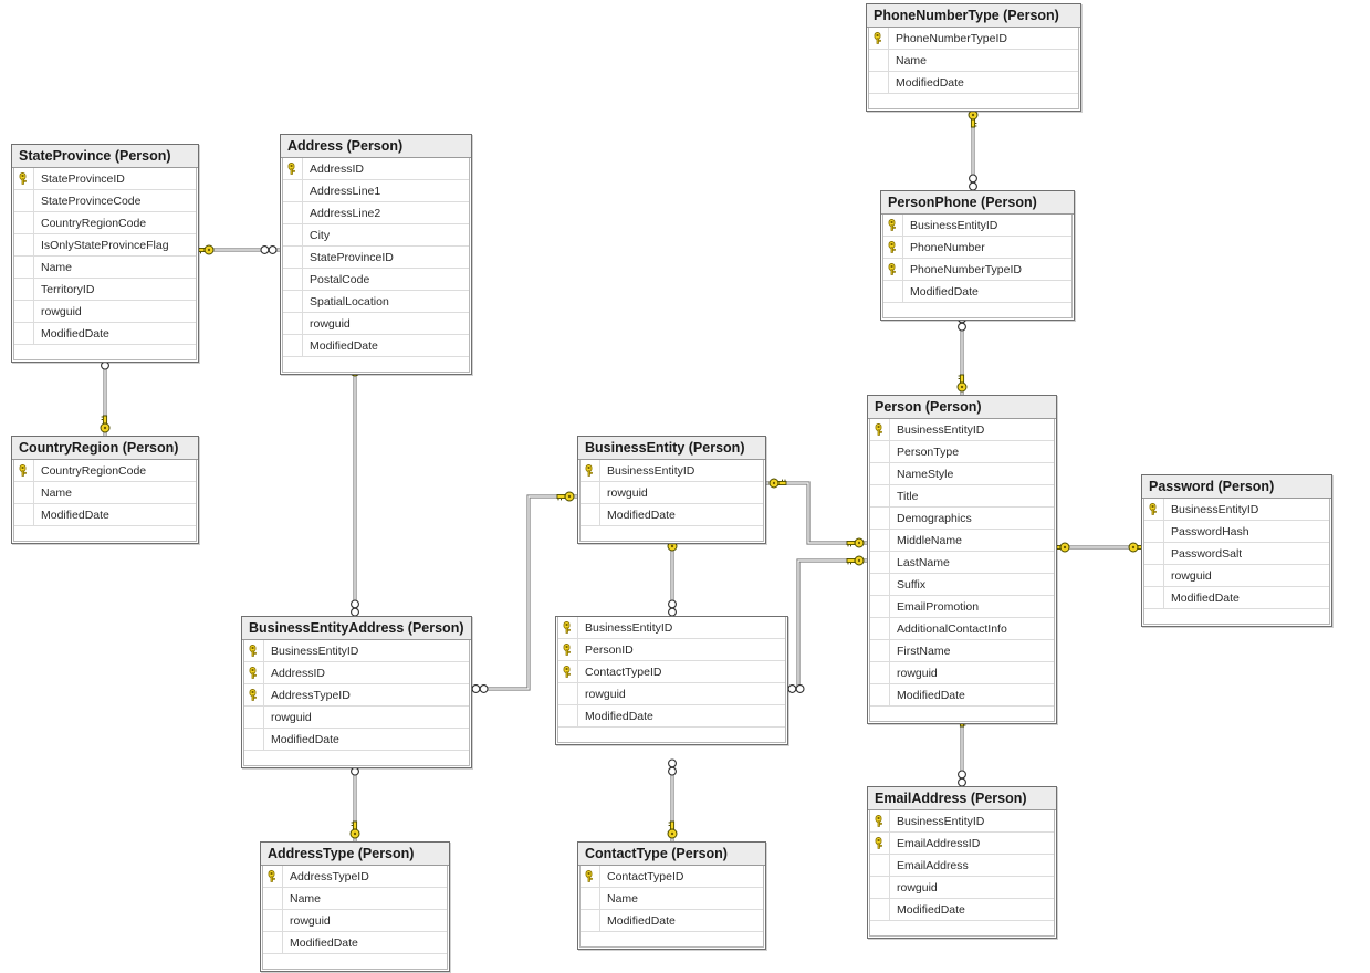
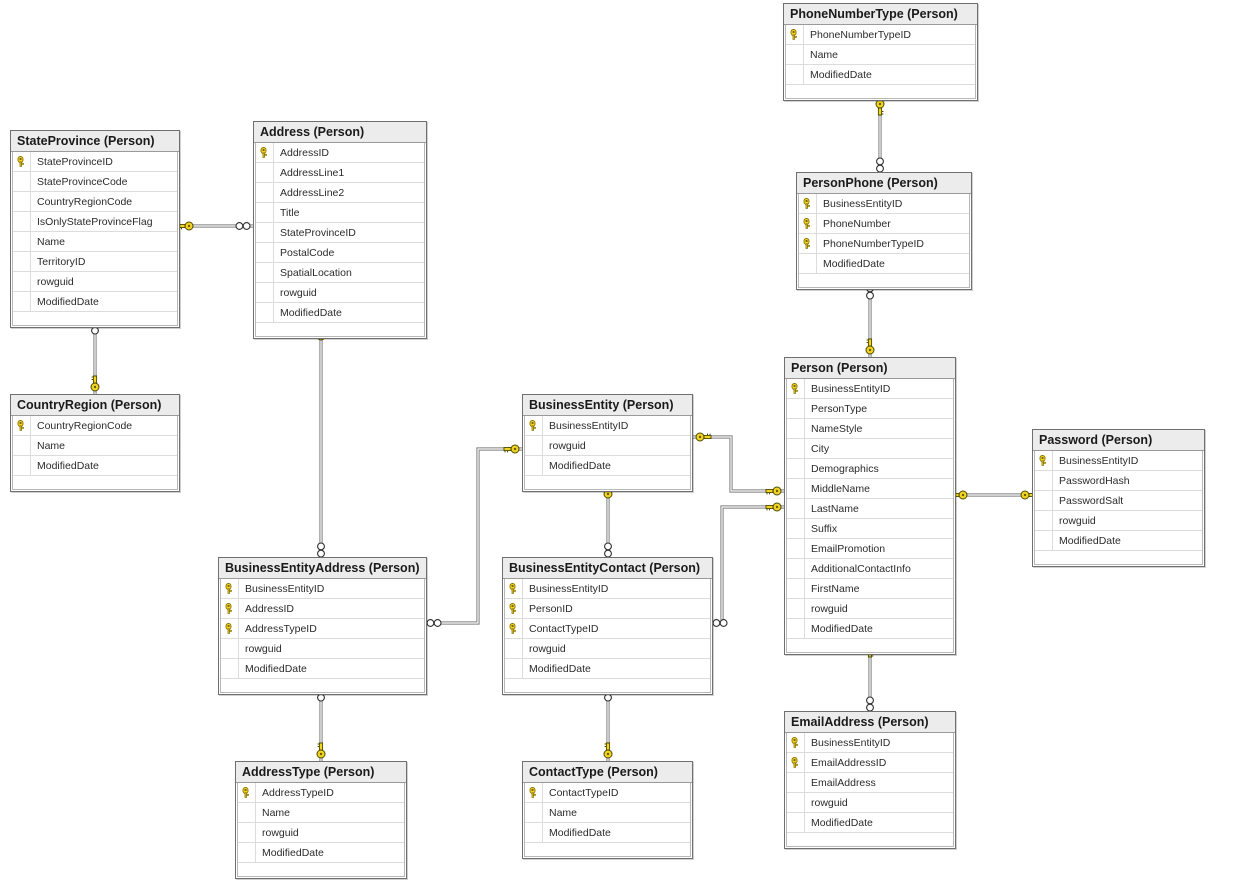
  StateProvince (Person)
  StateProvinceID
  StateProvinceCode
  CountryRegionCode
  IsOnlyStateProvinceFlag
  Name
  TerritoryID
  rowguid
  ModifiedDate
  Address (Person)
  AddressID
  AddressLine1
  AddressLine2
- City
+ Title
  StateProvinceID
  PostalCode
  SpatialLocation
  rowguid
  ModifiedDate
  PhoneNumberType (Person)
  PhoneNumberTypeID
  Name
  ModifiedDate
  PersonPhone (Person)
  BusinessEntityID
  PhoneNumber
  PhoneNumberTypeID
  ModifiedDate
  CountryRegion (Person)
  CountryRegionCode
  Name
  ModifiedDate
  BusinessEntity (Person)
  BusinessEntityID
  rowguid
  ModifiedDate
  Person (Person)
  BusinessEntityID
  PersonType
  NameStyle
- Title
+ City
  Demographics
  MiddleName
  LastName
  Suffix
  EmailPromotion
  AdditionalContactInfo
  FirstName
  rowguid
  ModifiedDate
  Password (Person)
  BusinessEntityID
  PasswordHash
  PasswordSalt
  rowguid
  ModifiedDate
  BusinessEntityAddress (Person)
  BusinessEntityID
  AddressID
  AddressTypeID
  rowguid
  ModifiedDate
+ BusinessEntityContact (Person)
  BusinessEntityID
  PersonID
  ContactTypeID
  rowguid
  ModifiedDate
  EmailAddress (Person)
  BusinessEntityID
  EmailAddressID
  EmailAddress
  rowguid
  ModifiedDate
  AddressType (Person)
  AddressTypeID
  Name
  rowguid
  ModifiedDate
  ContactType (Person)
  ContactTypeID
  Name
  ModifiedDate
